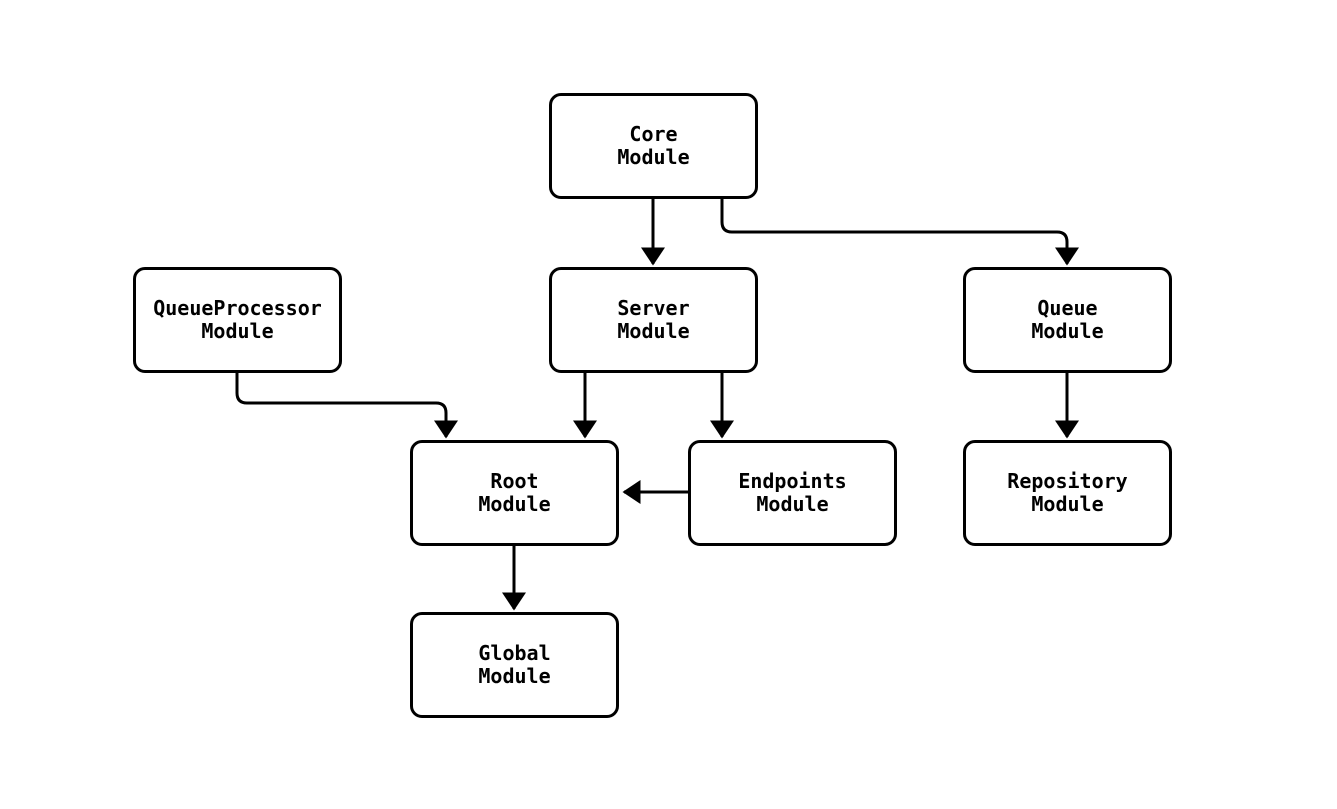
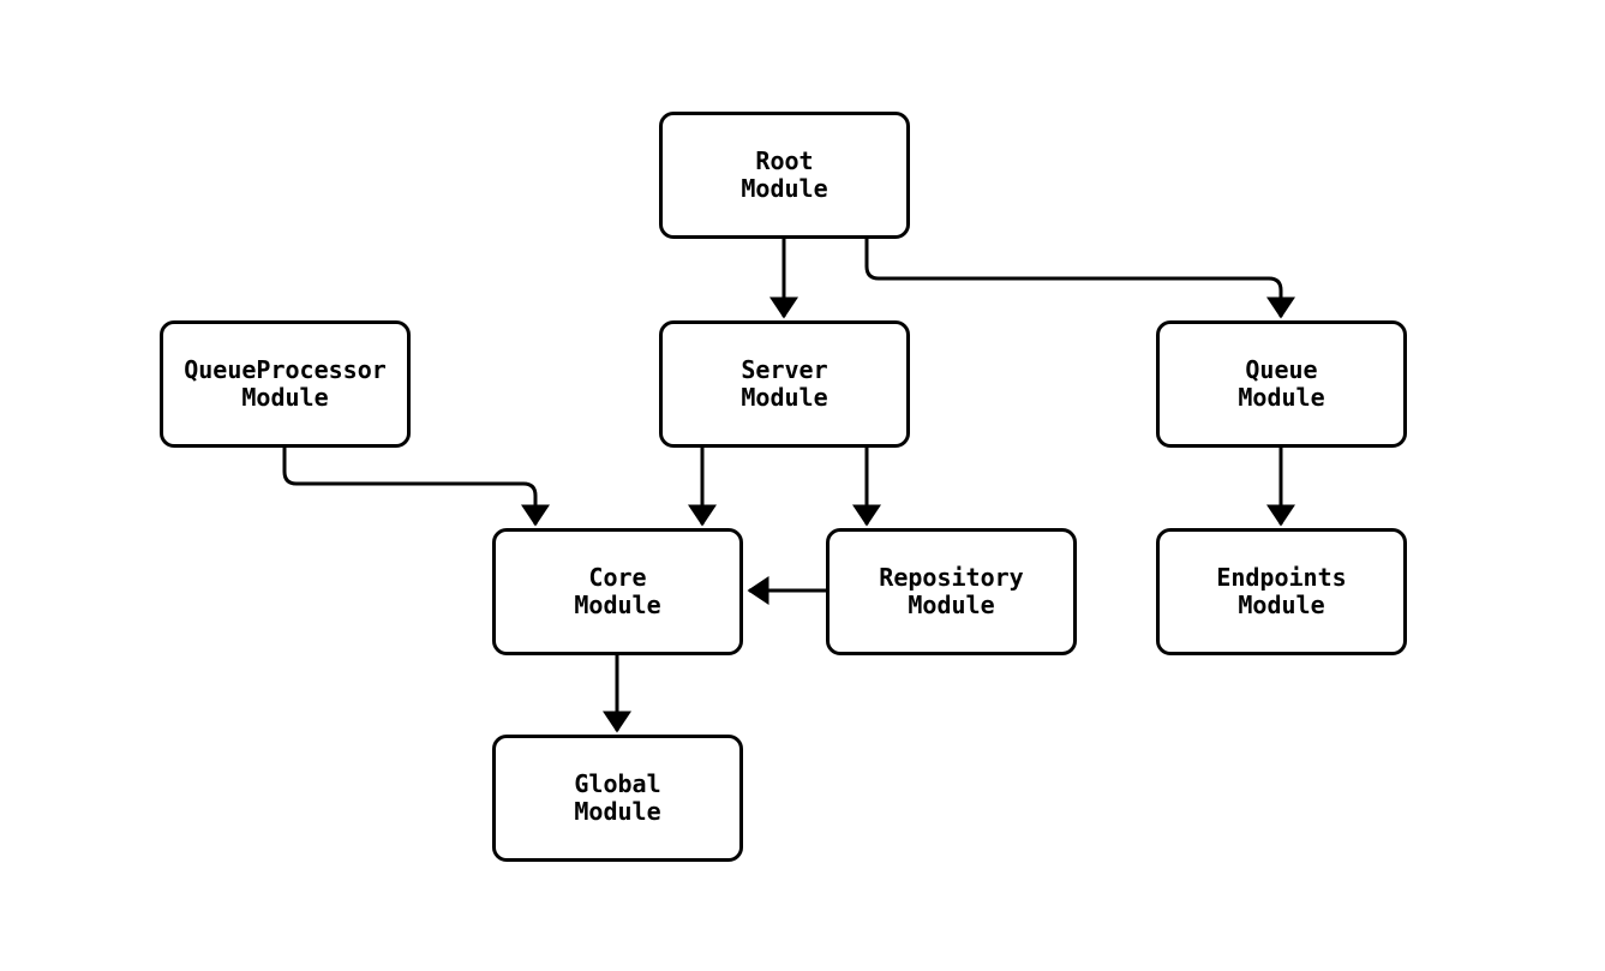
- Core
+ Root
  Module
  QueueProcessor
  Module
  Server
  Module
  Queue
  Module
- Root
+ Core
  Module
- Endpoints
+ Repository
  Module
- Repository
+ Endpoints
  Module
  Global
  Module
